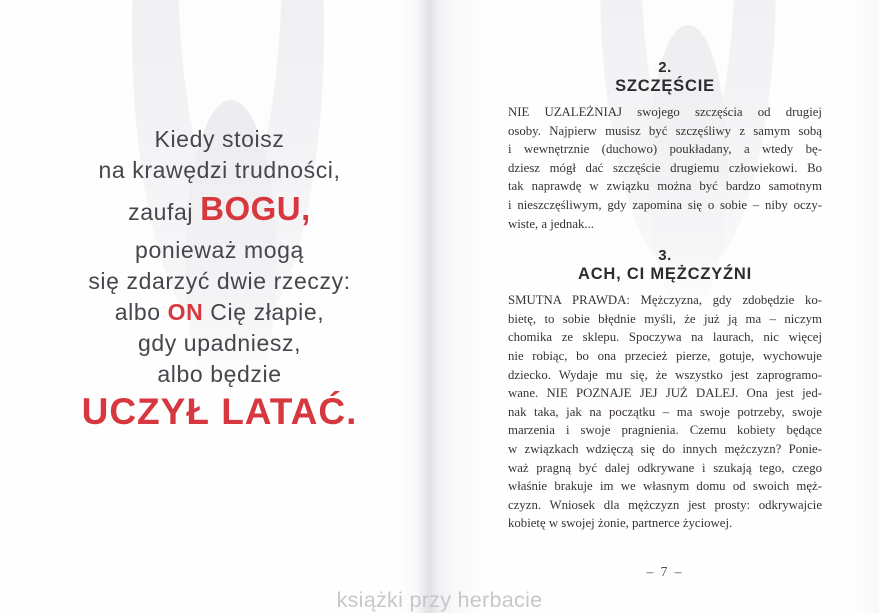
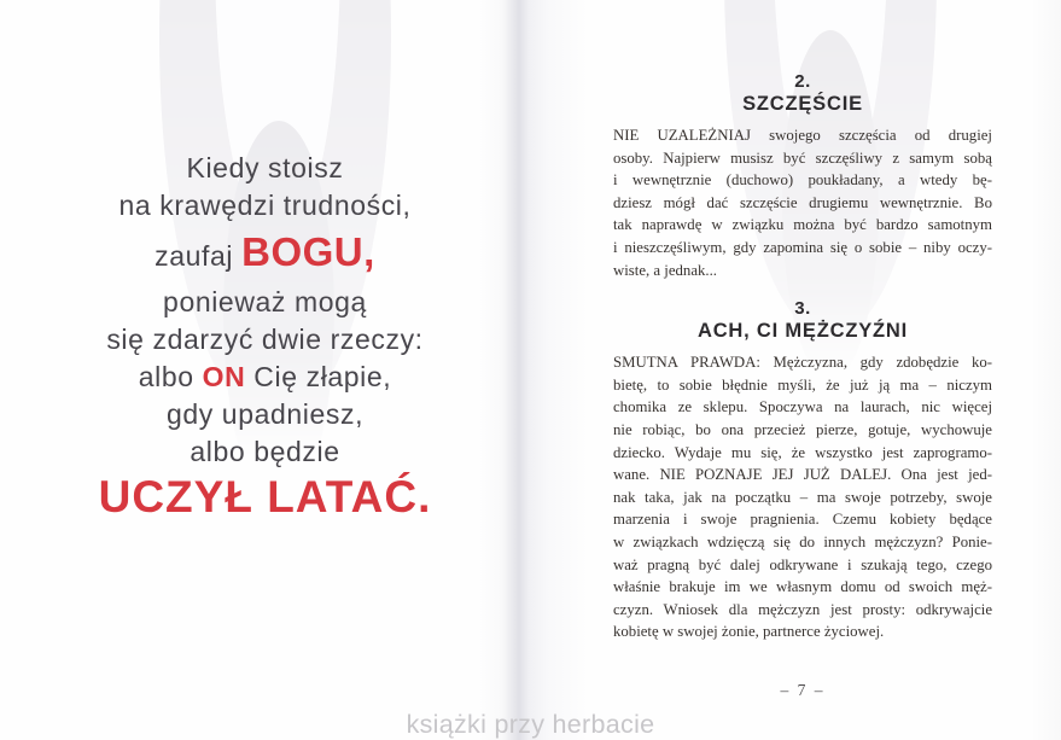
  Kiedy stoisz
  na krawędzi trudności,
  zaufaj BOGU,
  ponieważ mogą
  się zdarzyć dwie rzeczy:
  albo ON Cię złapie,
  gdy upadniesz,
  albo będzie
  UCZYŁ LATAĆ.
  2.
  SZCZĘŚCIE
  NIE UZALEŻNIAJ swojego szczęścia od drugiej
  osoby. Najpierw musisz być szczęśliwy z samym sobą
  i wewnętrznie (duchowo) poukładany, a wtedy bę-
- dziesz mógł dać szczęście drugiemu człowiekowi. Bo
+ dziesz mógł dać szczęście drugiemu wewnętrznie. Bo
  tak naprawdę w związku można być bardzo samotnym
  i nieszczęśliwym, gdy zapomina się o sobie – niby oczy-
  wiste, a jednak...
  3.
  ACH, CI MĘŻCZYŹNI
  SMUTNA PRAWDA: Mężczyzna, gdy zdobędzie ko-
  bietę, to sobie błędnie myśli, że już ją ma – niczym
  chomika ze sklepu. Spoczywa na laurach, nic więcej
  nie robiąc, bo ona przecież pierze, gotuje, wychowuje
  dziecko. Wydaje mu się, że wszystko jest zaprogramo-
  wane. NIE POZNAJE JEJ JUŻ DALEJ. Ona jest jed-
  nak taka, jak na początku – ma swoje potrzeby, swoje
  marzenia i swoje pragnienia. Czemu kobiety będące
  w związkach wdzięczą się do innych mężczyzn? Ponie-
  waż pragną być dalej odkrywane i szukają tego, czego
  właśnie brakuje im we własnym domu od swoich męż-
  czyzn. Wniosek dla mężczyzn jest prosty: odkrywajcie
  kobietę w swojej żonie, partnerce życiowej.
  – 7 –
  książki przy herbacie
